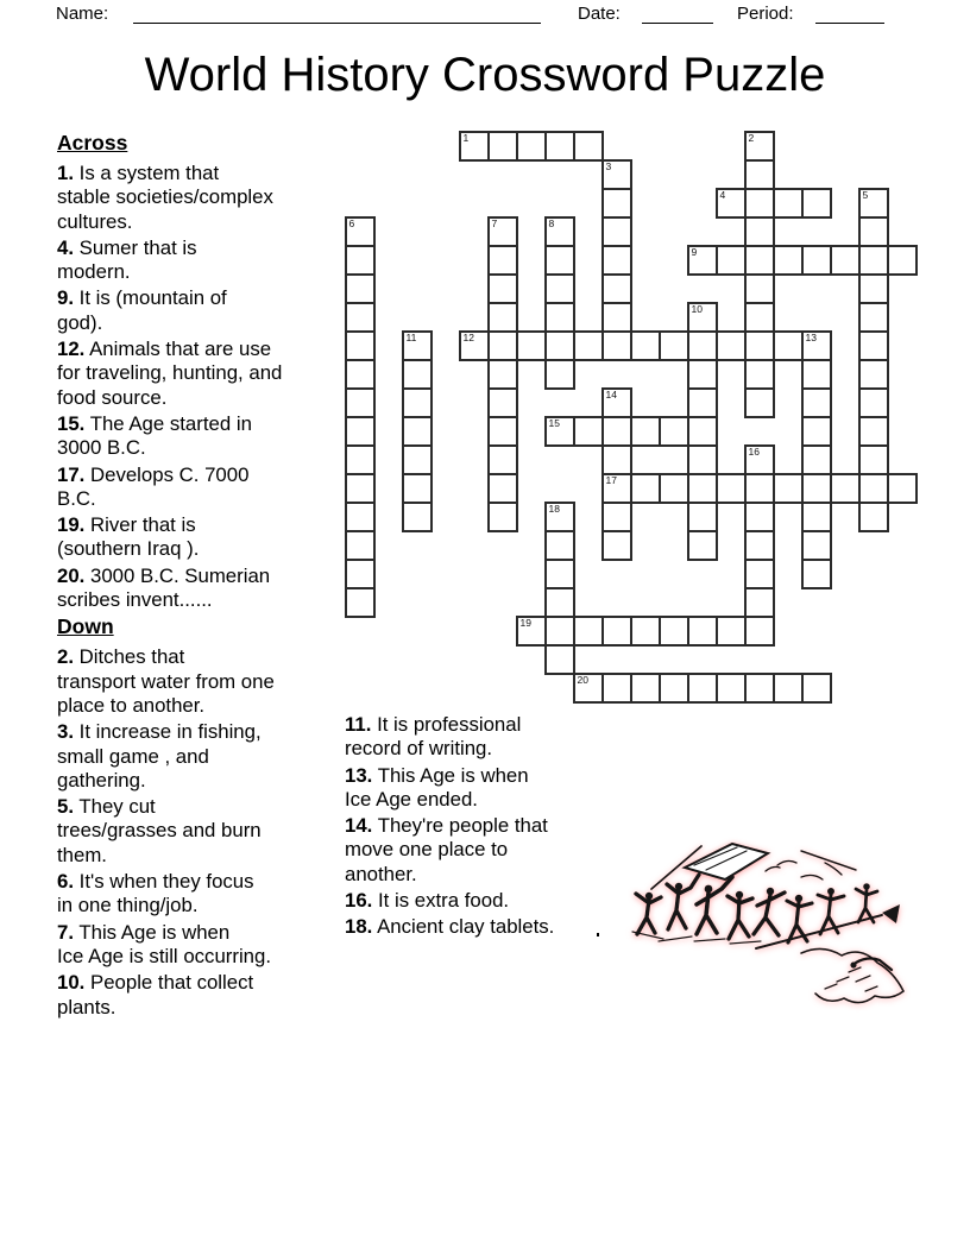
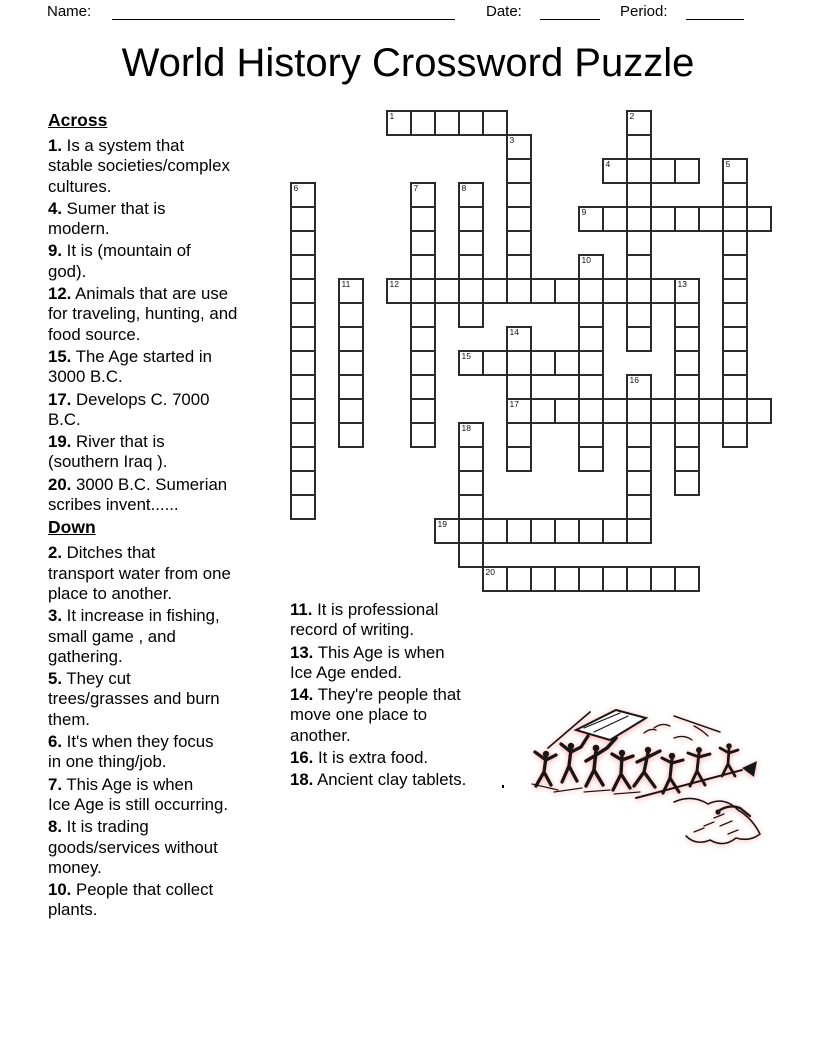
  Name:
  Date:
  Period:
  World History Crossword Puzzle
  Across
  1. Is a system that
  stable societies/complex
  cultures.
  4. Sumer that is
  modern.
  9. It is (mountain of
  god).
  12. Animals that are use
  for traveling, hunting, and
  food source.
  15. The Age started in
  3000 B.C.
  17. Develops C. 7000
  B.C.
  19. River that is
  (southern Iraq ).
  20. 3000 B.C. Sumerian
  scribes invent......
  Down
  2. Ditches that
  transport water from one
  place to another.
  3. It increase in fishing,
  small game , and
  gathering.
  5. They cut
  trees/grasses and burn
  them.
  6. It's when they focus
  in one thing/job.
  7. This Age is when
  Ice Age is still occurring.
+ 8. It is trading
+ goods/services without
+ money.
  10. People that collect
  plants.
  11. It is professional
  record of writing.
  13. This Age is when
  Ice Age ended.
  14. They're people that
  move one place to
  another.
  16. It is extra food.
  18. Ancient clay tablets.
  1
  2
  3
  4
  5
  6
  7
  8
  9
  10
  11
  12
  13
  14
  17
  15
  16
  18
  19
  20
